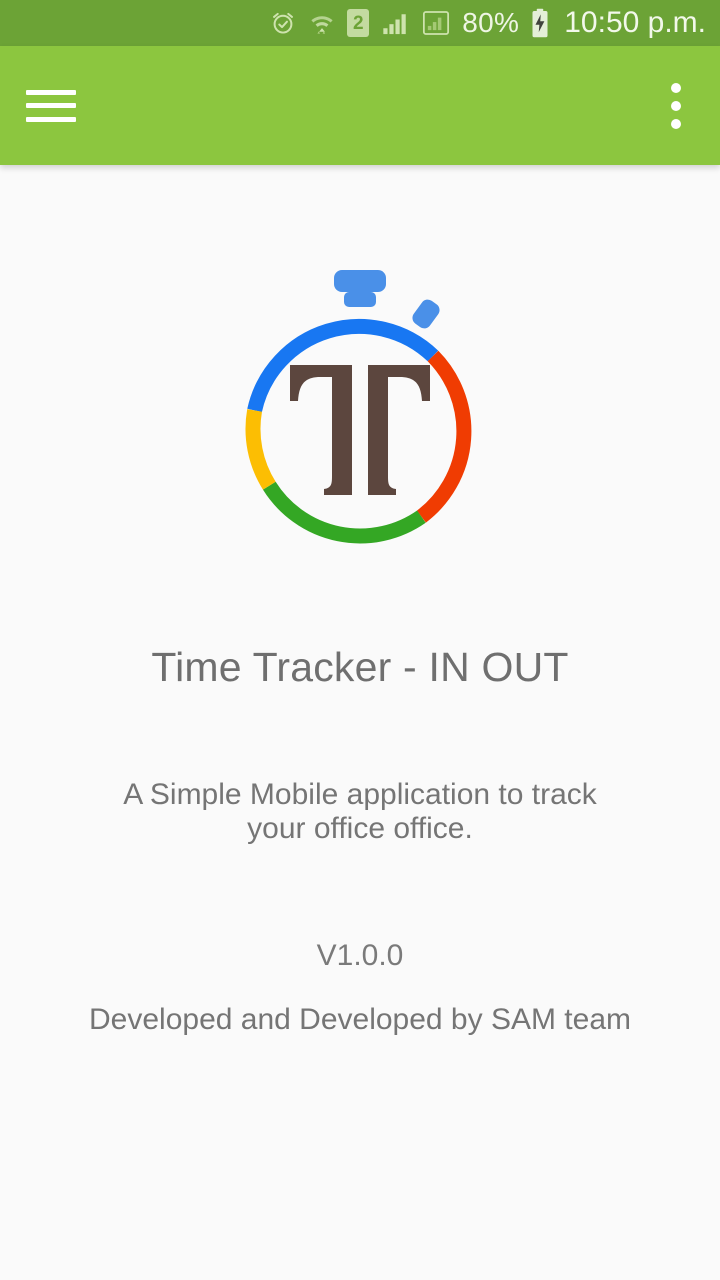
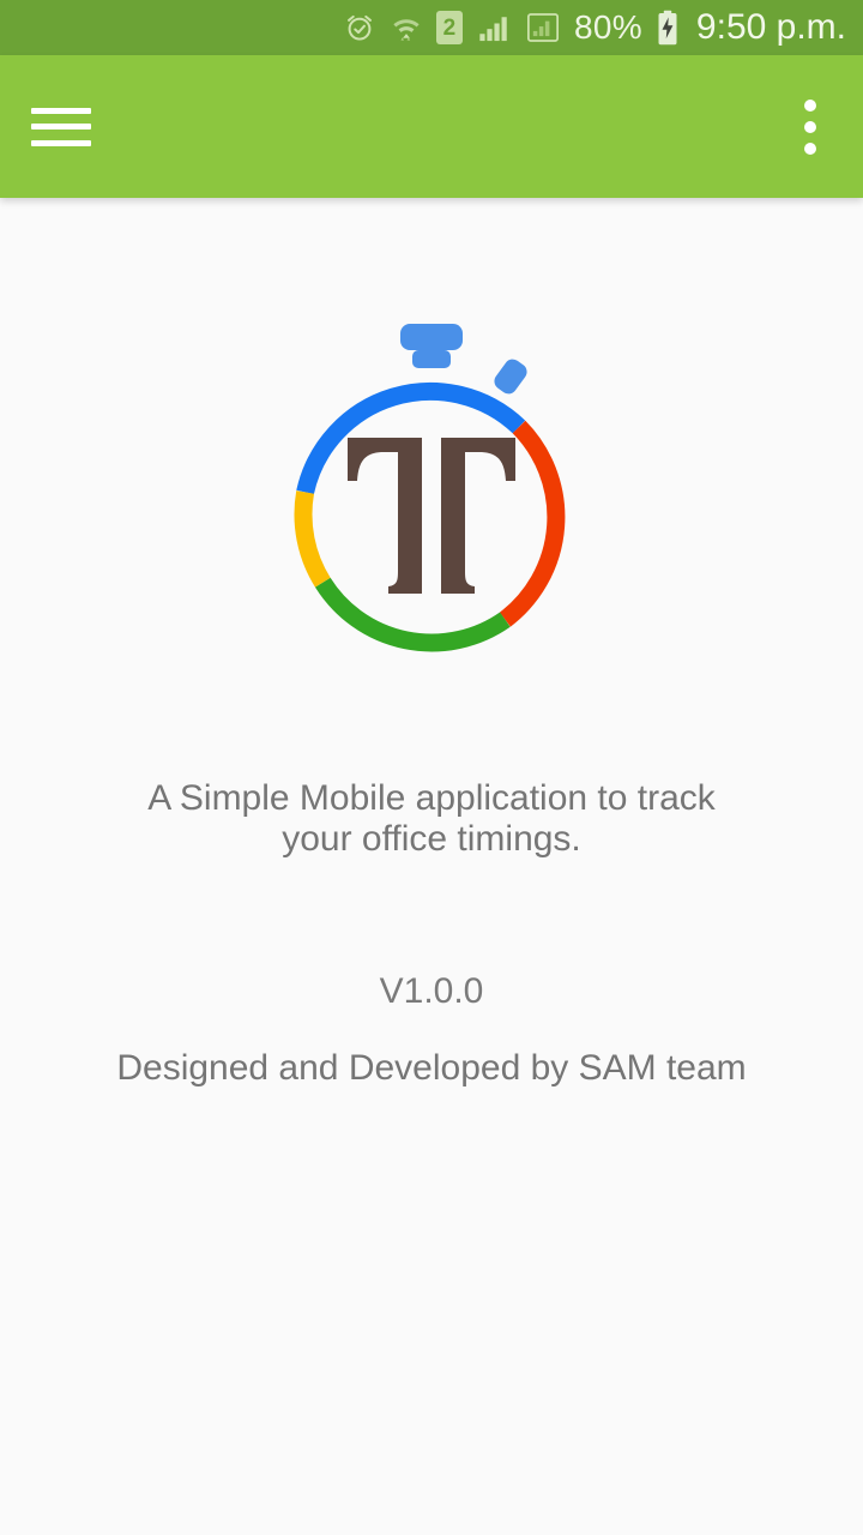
  2
  80%
- 10:50 p.m.
+ 9:50 p.m.
- Time Tracker - IN OUT
- A Simple Mobile application to track your office office.
+ A Simple Mobile application to track your office timings.
  V1.0.0
- Developed and Developed by SAM team
+ Designed and Developed by SAM team
